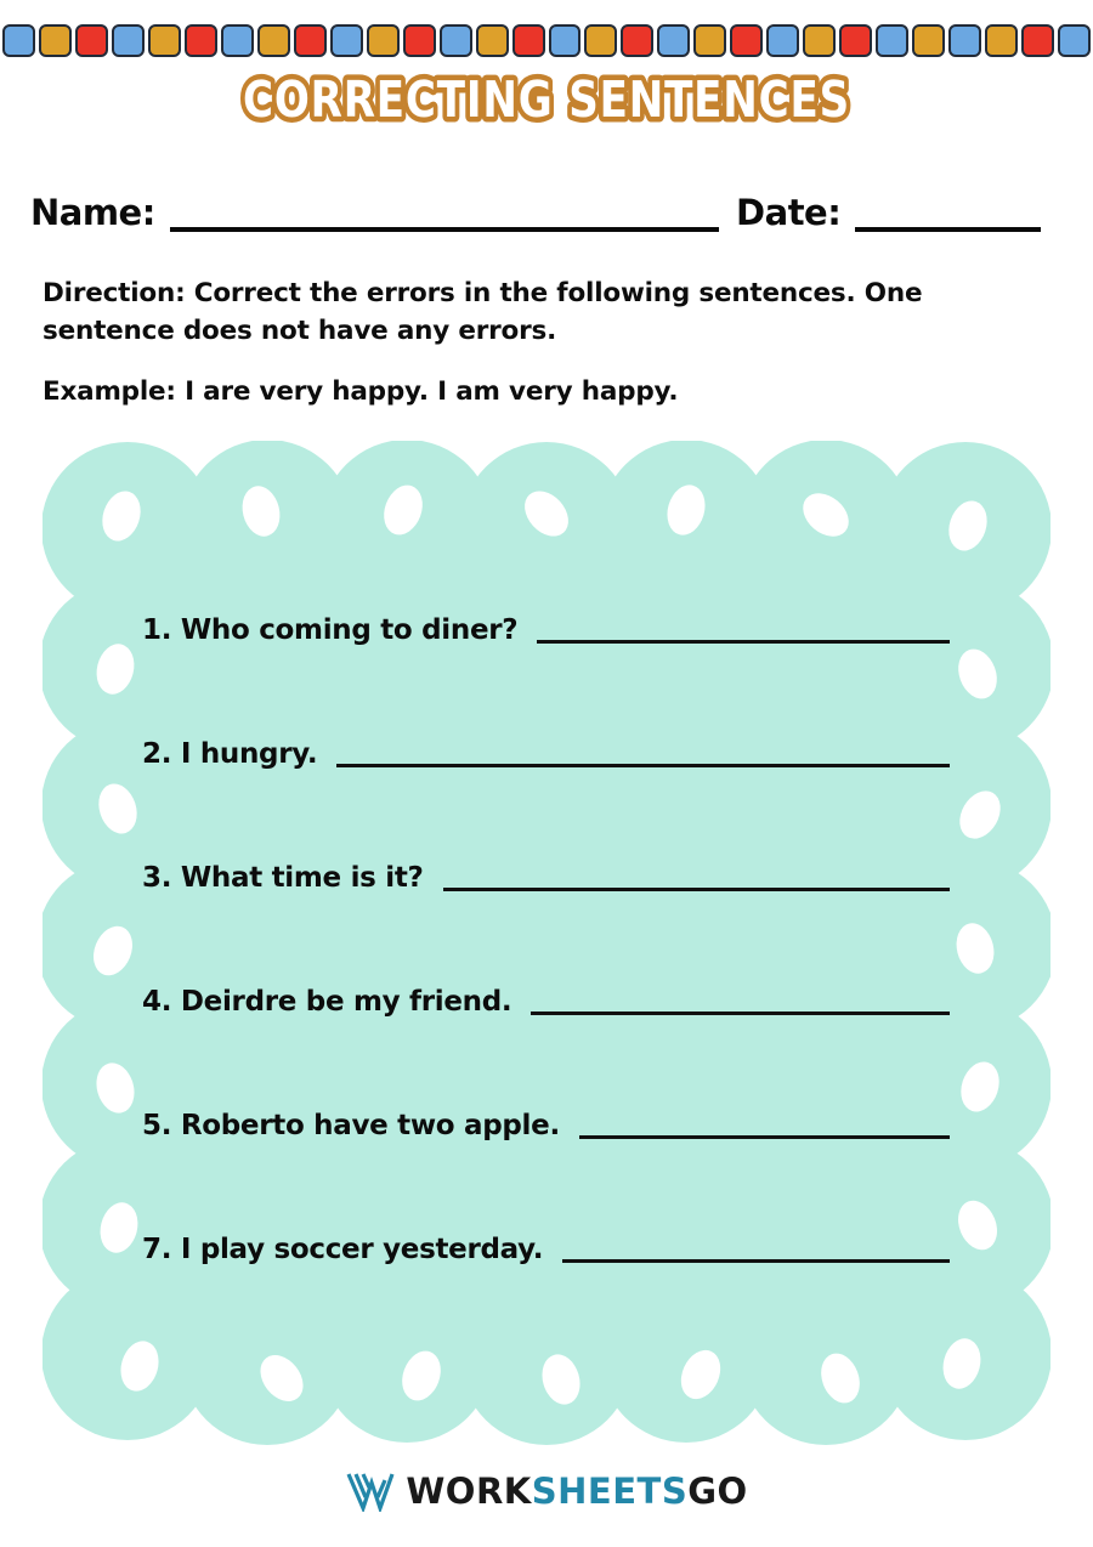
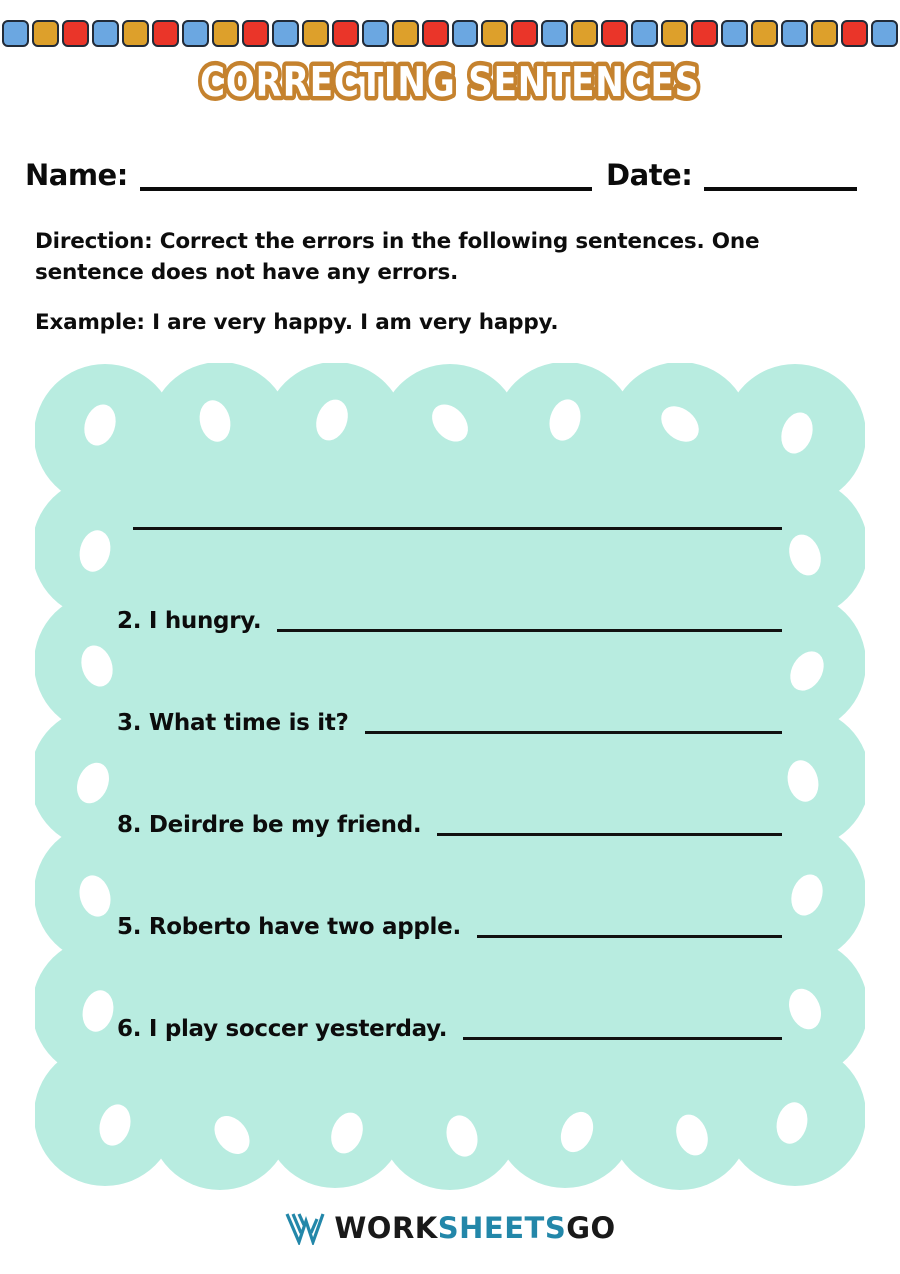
  CORRECTING SENTENCES
  Name:
  Date:
  Direction: Correct the errors in the following sentences. One sentence does not have any errors.
  Example: I are very happy. I am very happy.
- 1. Who coming to diner?
  2. I hungry.
  3. What time is it?
- 4. Deirdre be my friend.
+ 8. Deirdre be my friend.
  5. Roberto have two apple.
- 7. I play soccer yesterday.
+ 6. I play soccer yesterday.
  WORKSHEETSGO
